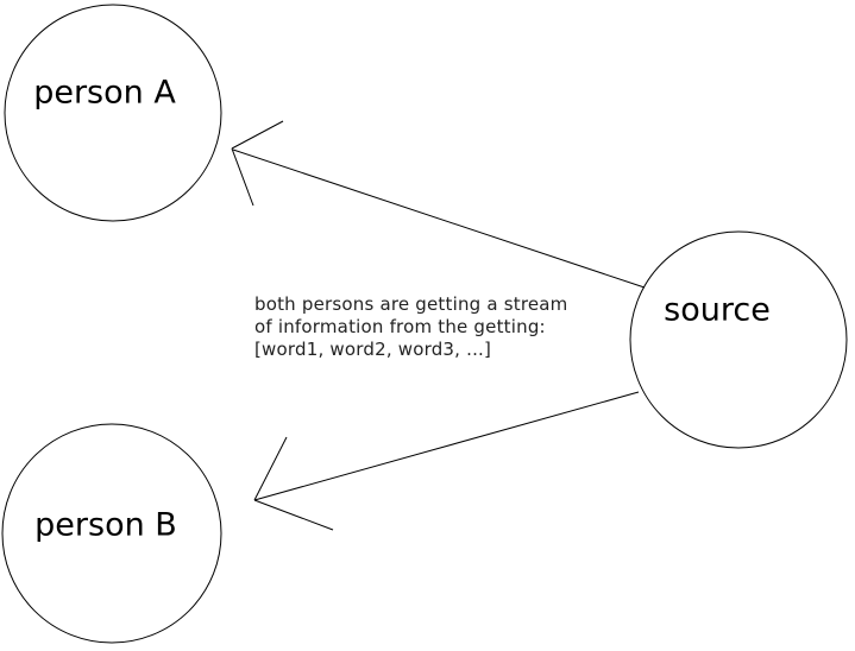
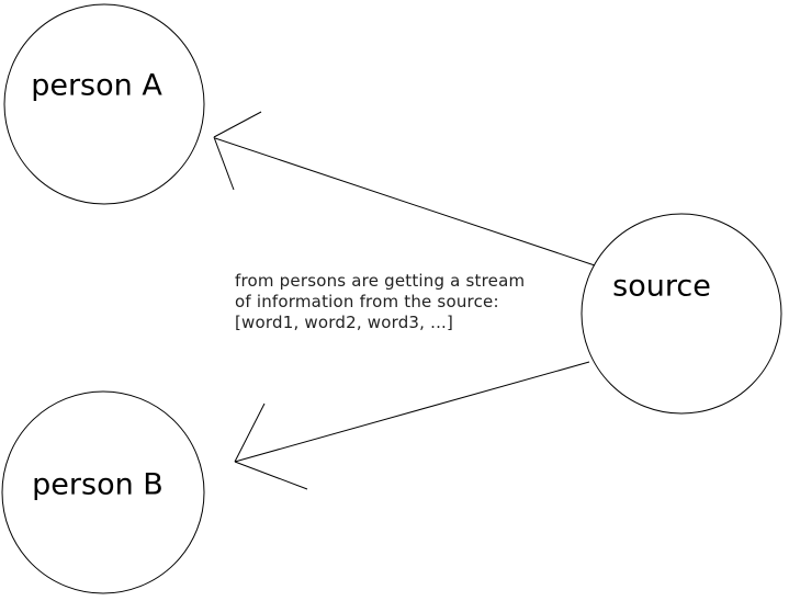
  person A
  person B
  source
- both persons are getting a stream
+ from persons are getting a stream
- of information from the getting:
+ of information from the source:
  [word1, word2, word3, ...]
